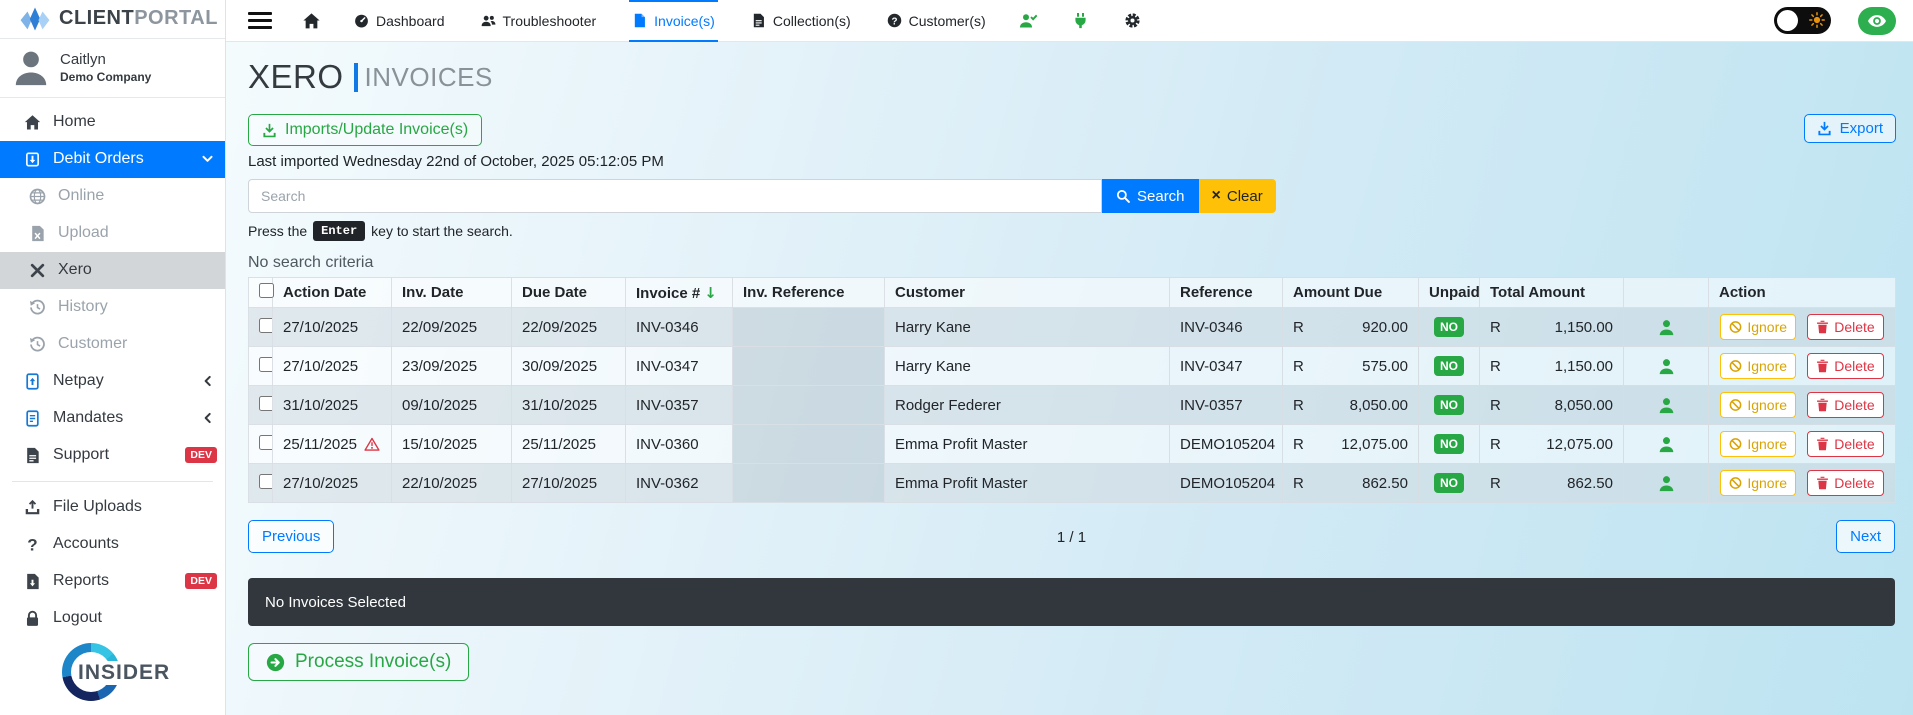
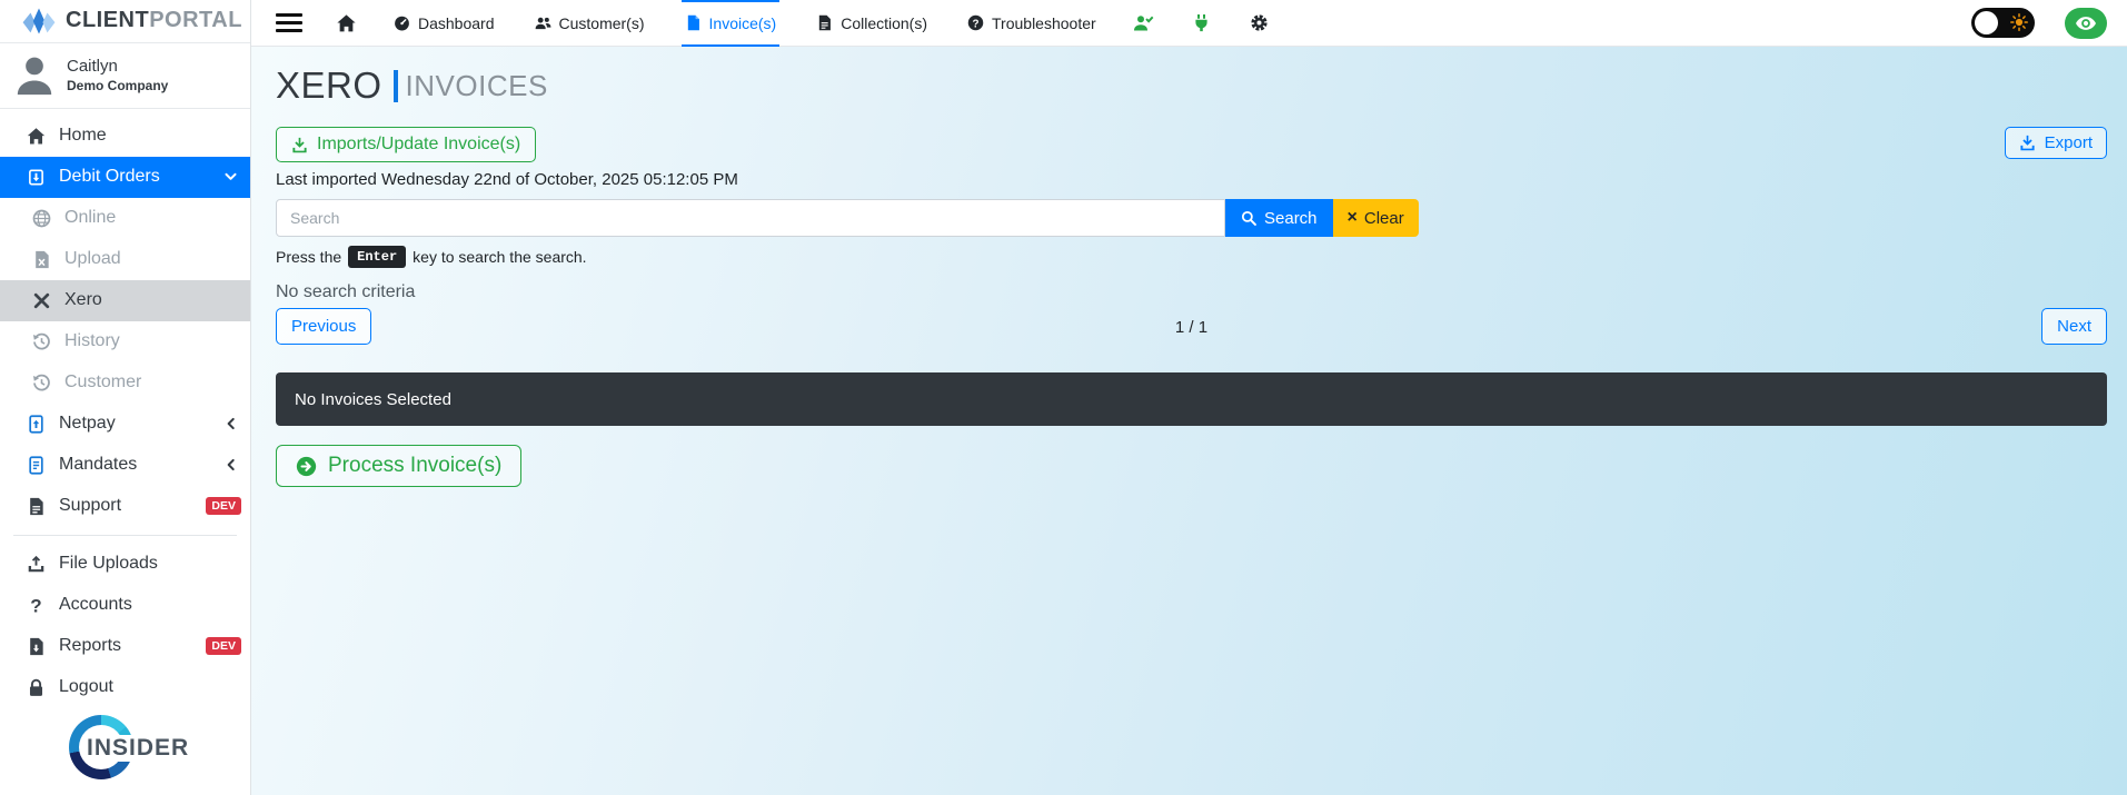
  CLIENTPORTAL
  Caitlyn
  Demo Company
  Home
  Debit Orders
  Online
  Upload
  Xero
  History
  Customer
  Netpay
  Mandates
  Support
  DEV
  File Uploads
  ?
  Accounts
  Reports
  DEV
  Logout
  INSIDER
  Dashboard
- Troubleshooter
+ Customer(s)
  Invoice(s)
  Collection(s)
  ?
- Customer(s)
+ Troubleshooter
  XERO
  INVOICES
  Imports/Update Invoice(s)
  Export
  Last imported Wednesday 22nd of October, 2025 05:12:05 PM
  Search
  Search
  ×
  Clear
  Press the
  Enter
- key to start the search.
+ key to search the search.
  No search criteria
- 	Action Date	Inv. Date	Due Date	Invoice # ↓	Inv. Reference	Customer	Reference	Amount Due	Unpaid	Total Amount		Action
- 	27/10/2025	22/09/2025	22/09/2025	INV-0346		Harry Kane	INV-0346	R 920.00	NO	R 1,150.00		Ignore Delete
- 	27/10/2025	23/09/2025	30/09/2025	INV-0347		Harry Kane	INV-0347	R 575.00	NO	R 1,150.00		Ignore Delete
- 	31/10/2025	09/10/2025	31/10/2025	INV-0357		Rodger Federer	INV-0357	R 8,050.00	NO	R 8,050.00		Ignore Delete
- 	25/11/2025	15/10/2025	25/11/2025	INV-0360		Emma Profit Master	DEMO105204	R 12,075.00	NO	R 12,075.00		Ignore Delete
- 	27/10/2025	22/10/2025	27/10/2025	INV-0362		Emma Profit Master	DEMO105204	R 862.50	NO	R 862.50		Ignore Delete
  Previous
  1 / 1
  Next
  No Invoices Selected
  Process Invoice(s)
